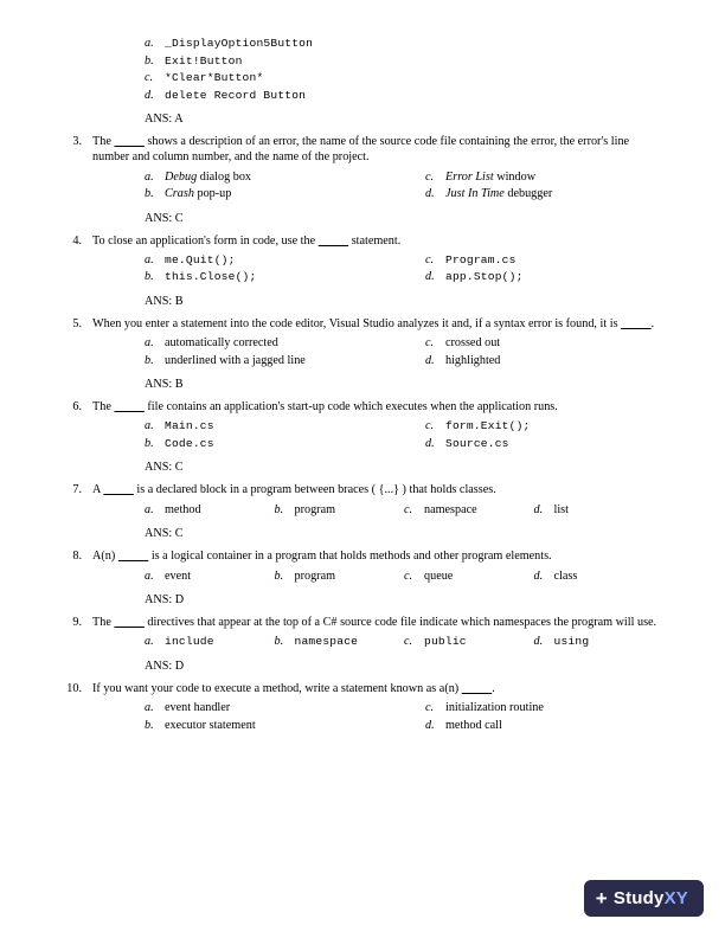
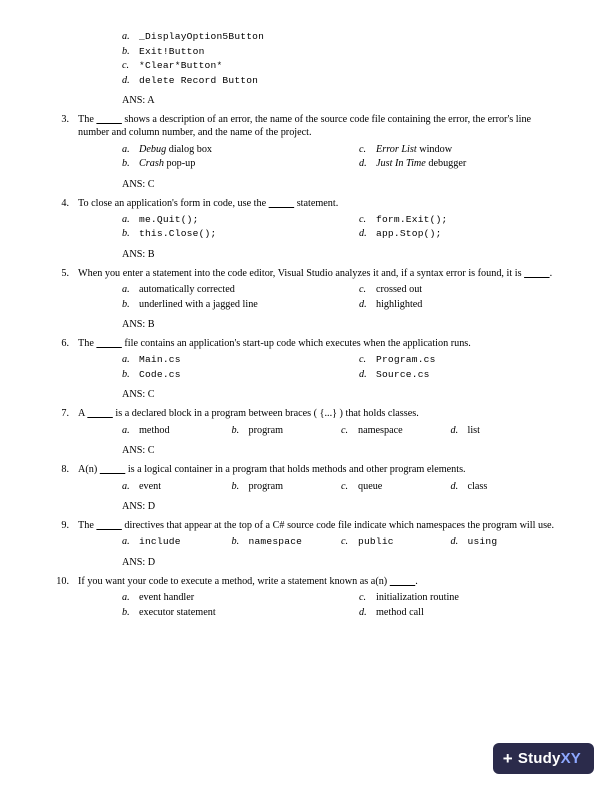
  a.
  _DisplayOption5Button
  b.
  Exit!Button
  c.
  *Clear*Button*
  d.
  delete Record Button
  ANS: A
  3.
  The shows a description of an error, the name of the source code file containing the error, the error's line number and column number, and the name of the project.
  a.
  Debug dialog box
  c.
  Error List window
  b.
  Crash pop-up
  d.
  Just In Time debugger
  ANS: C
  4.
  To close an application's form in code, use the statement.
  a.
  me.Quit();
  c.
- Program.cs
+ form.Exit();
  b.
  this.Close();
  d.
  app.Stop();
  ANS: B
  5.
  When you enter a statement into the code editor, Visual Studio analyzes it and, if a syntax error is found, it is .
  a.
  automatically corrected
  c.
  crossed out
  b.
  underlined with a jagged line
  d.
  highlighted
  ANS: B
  6.
  The file contains an application's start-up code which executes when the application runs.
  a.
  Main.cs
  c.
- form.Exit();
+ Program.cs
  b.
  Code.cs
  d.
  Source.cs
  ANS: C
  7.
  A is a declared block in a program between braces ( {...} ) that holds classes.
  a.
  method
  b.
  program
  c.
  namespace
  d.
  list
  ANS: C
  8.
  A(n) is a logical container in a program that holds methods and other program elements.
  a.
  event
  b.
  program
  c.
  queue
  d.
  class
  ANS: D
  9.
  The directives that appear at the top of a C# source code file indicate which namespaces the program will use.
  a.
  include
  b.
  namespace
  c.
  public
  d.
  using
  ANS: D
  10.
  If you want your code to execute a method, write a statement known as a(n) .
  a.
  event handler
  c.
  initialization routine
  b.
  executor statement
  d.
  method call
  +
  Study
  XY
